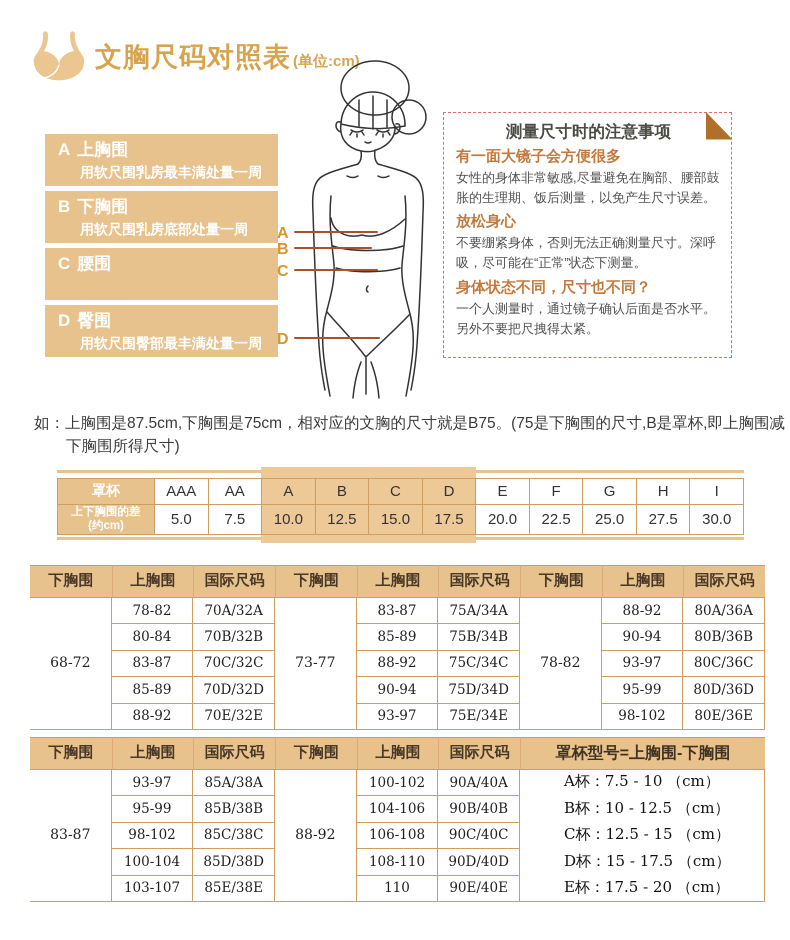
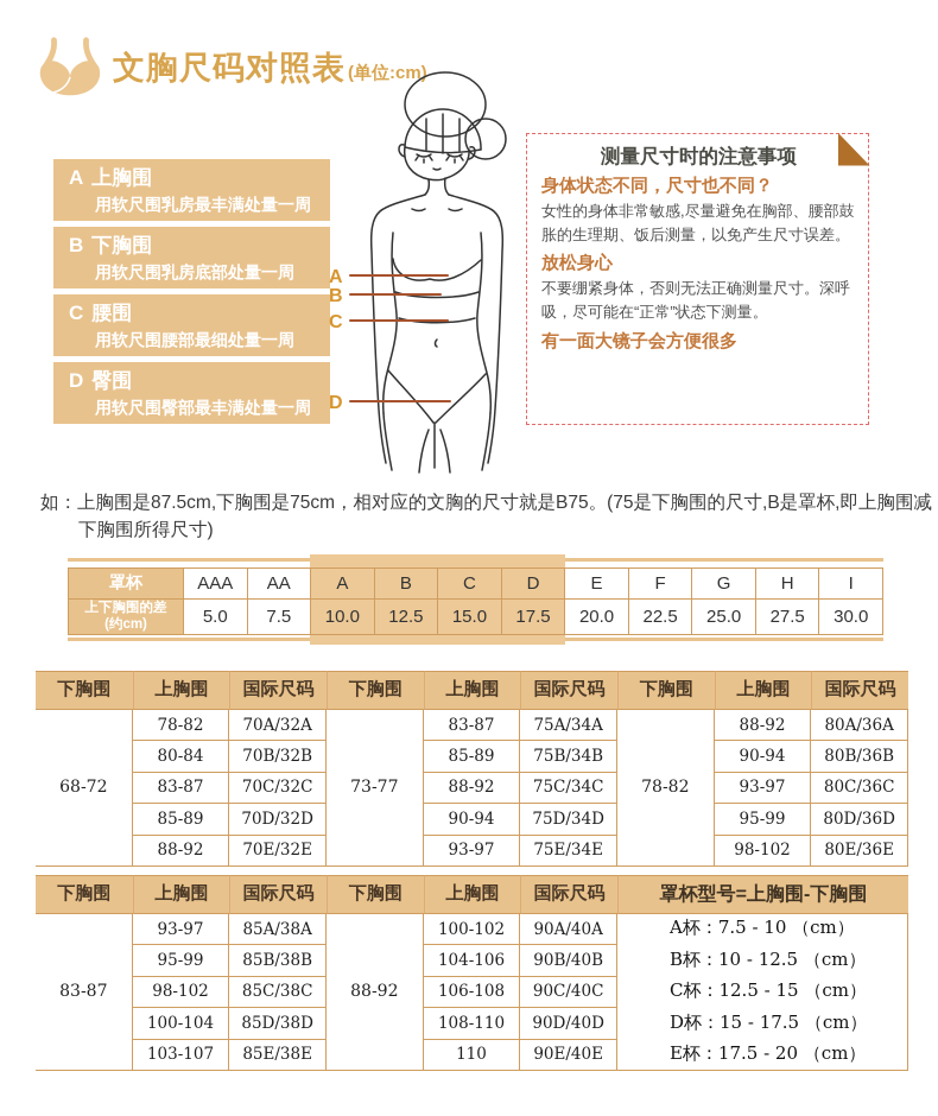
  文胸尺码对照表
  (单位:cm)
  A 上胸围
  用软尺围乳房最丰满处量一周
  B 下胸围
  用软尺围乳房底部处量一周
  C 腰围
+ 用软尺围腰部最细处量一周
  D 臀围
  用软尺围臀部最丰满处量一周
  A
  B
  C
  D
  测量尺寸时的注意事项
- 有一面大镜子会方便很多
+ 身体状态不同，尺寸也不同？
  女性的身体非常敏感,尽量避免在胸部、腰部鼓胀的生理期、饭后测量，以免产生尺寸误差。
  放松身心
  不要绷紧身体，否则无法正确测量尺寸。深呼吸，尽可能在“正常”状态下测量。
- 身体状态不同，尺寸也不同？
+ 有一面大镜子会方便很多
- 一个人测量时，通过镜子确认后面是否水平。另外不要把尺拽得太紧。
  如：上胸围是87.5cm,下胸围是75cm，相对应的文胸的尺寸就是B75。(75是下胸围的尺寸,B是罩杯,即上胸围减下胸围所得尺寸)
  罩杯
  AAA
  AA
  A
  B
  C
  D
  E
  F
  G
  H
  I
  上下胸围的差
  (约cm)
  5.0
  7.5
  10.0
  12.5
  15.0
  17.5
  20.0
  22.5
  25.0
  27.5
  30.0
  下胸围
  上胸围
  国际尺码
  下胸围
  上胸围
  国际尺码
  下胸围
  上胸围
  国际尺码
  68-72
  78-82
  70A/32A
  80-84
  70B/32B
  83-87
  70C/32C
  85-89
  70D/32D
  88-92
  70E/32E
  73-77
  83-87
  75A/34A
  85-89
  75B/34B
  88-92
  75C/34C
  90-94
  75D/34D
  93-97
  75E/34E
  78-82
  88-92
  80A/36A
  90-94
  80B/36B
  93-97
  80C/36C
  95-99
  80D/36D
  98-102
  80E/36E
  下胸围
  上胸围
  国际尺码
  下胸围
  上胸围
  国际尺码
  罩杯型号=上胸围-下胸围
  83-87
  93-97
  85A/38A
  95-99
  85B/38B
  98-102
  85C/38C
  100-104
  85D/38D
  103-107
  85E/38E
  88-92
  100-102
  90A/40A
  104-106
  90B/40B
  106-108
  90C/40C
  108-110
  90D/40D
  110
  90E/40E
  A杯：7.5 - 10 （cm）
  B杯：10 - 12.5 （cm）
  C杯：12.5 - 15 （cm）
  D杯：15 - 17.5 （cm）
  E杯：17.5 - 20 （cm）
